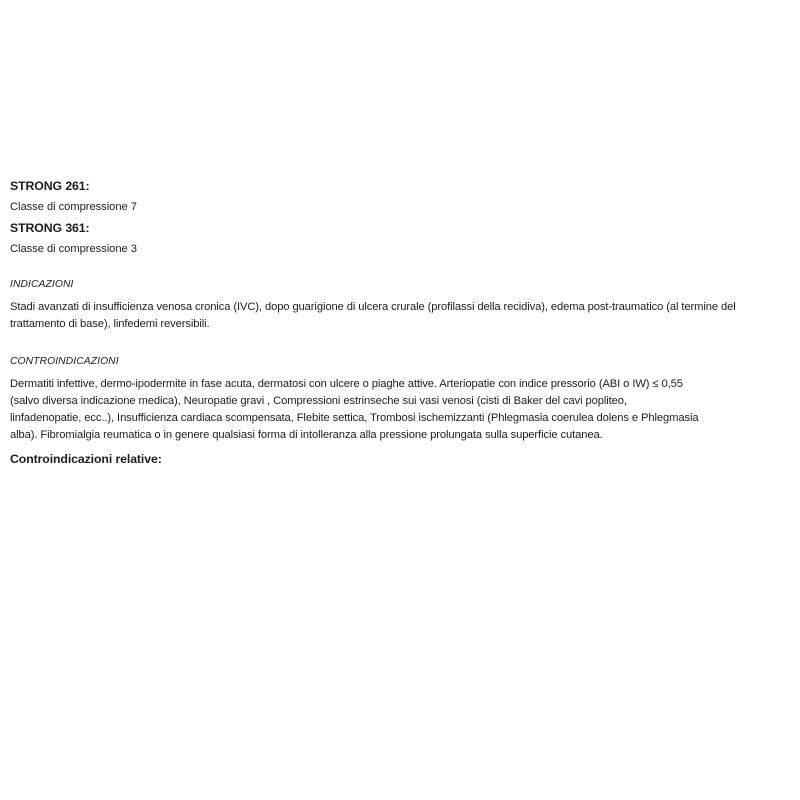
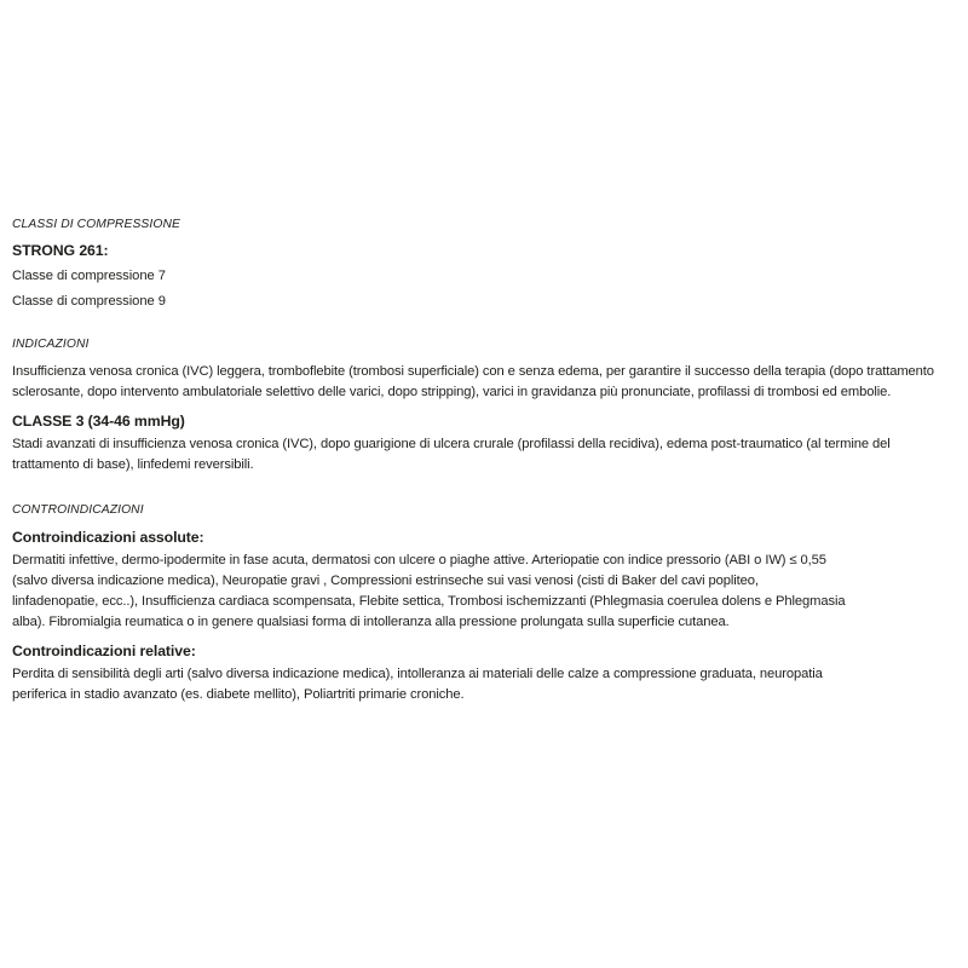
+ CLASSI DI COMPRESSIONE
  STRONG 261:
  Classe di compressione 7
- STRONG 361:
- Classe di compressione 3
+ Classe di compressione 9
  INDICAZIONI
+ Insufficienza venosa cronica (IVC) leggera, tromboflebite (trombosi superficiale) con e senza edema, per garantire il successo della terapia (dopo trattamento
+ sclerosante, dopo intervento ambulatoriale selettivo delle varici, dopo stripping), varici in gravidanza più pronunciate, profilassi di trombosi ed embolie.
+ CLASSE 3 (34-46 mmHg)
  Stadi avanzati di insufficienza venosa cronica (IVC), dopo guarigione di ulcera crurale (profilassi della recidiva), edema post-traumatico (al termine del
  trattamento di base), linfedemi reversibili.
  CONTROINDICAZIONI
+ Controindicazioni assolute:
  Dermatiti infettive, dermo-ipodermite in fase acuta, dermatosi con ulcere o piaghe attive. Arteriopatie con indice pressorio (ABI o IW) ≤ 0,55
  (salvo diversa indicazione medica), Neuropatie gravi , Compressioni estrinseche sui vasi venosi (cisti di Baker del cavi popliteo,
  linfadenopatie, ecc..), Insufficienza cardiaca scompensata, Flebite settica, Trombosi ischemizzanti (Phlegmasia coerulea dolens e Phlegmasia
  alba). Fibromialgia reumatica o in genere qualsiasi forma di intolleranza alla pressione prolungata sulla superficie cutanea.
  Controindicazioni relative:
+ Perdita di sensibilità degli arti (salvo diversa indicazione medica), intolleranza ai materiali delle calze a compressione graduata, neuropatia
+ periferica in stadio avanzato (es. diabete mellito), Poliartriti primarie croniche.
